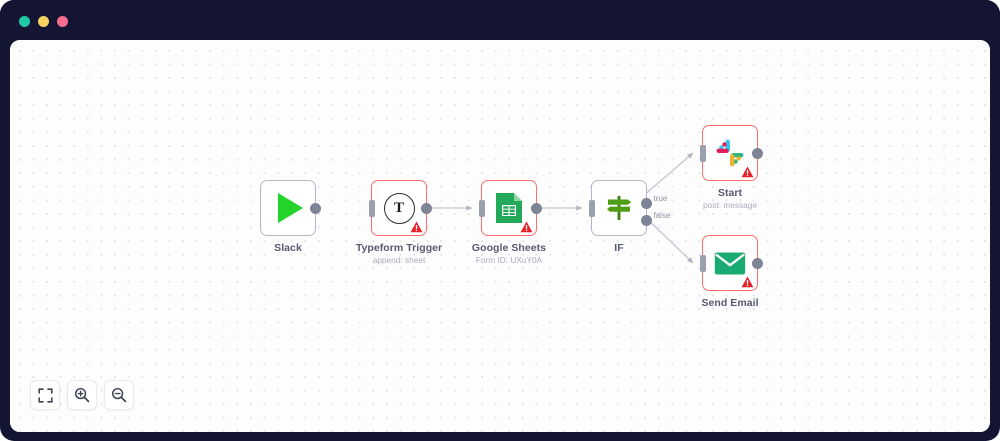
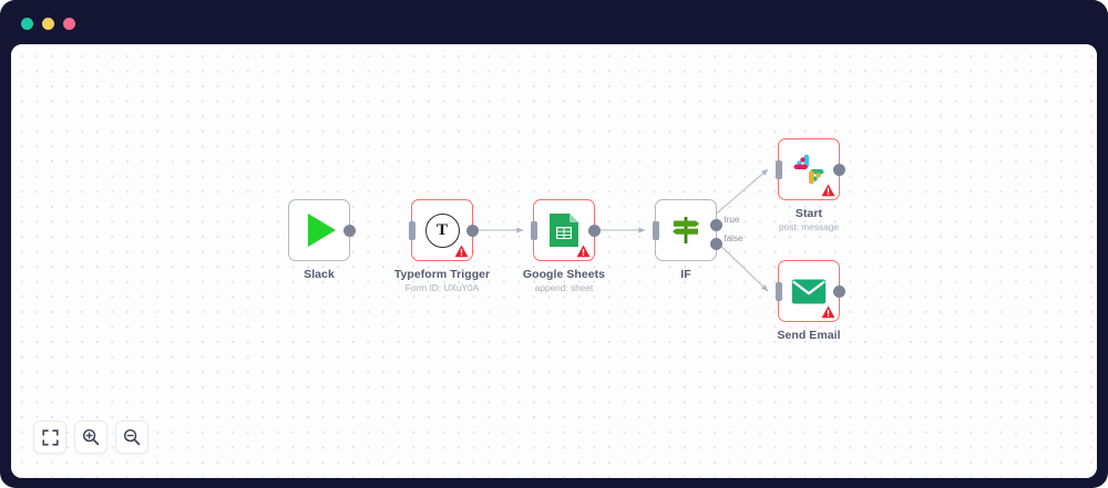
  Slack
  T
  Typeform Trigger
- append: sheet
+ Form ID: UXuY0A
  Google Sheets
- Form ID: UXuY0A
+ append: sheet
  true
  false
  IF
  Start
  post: message
  Send Email
